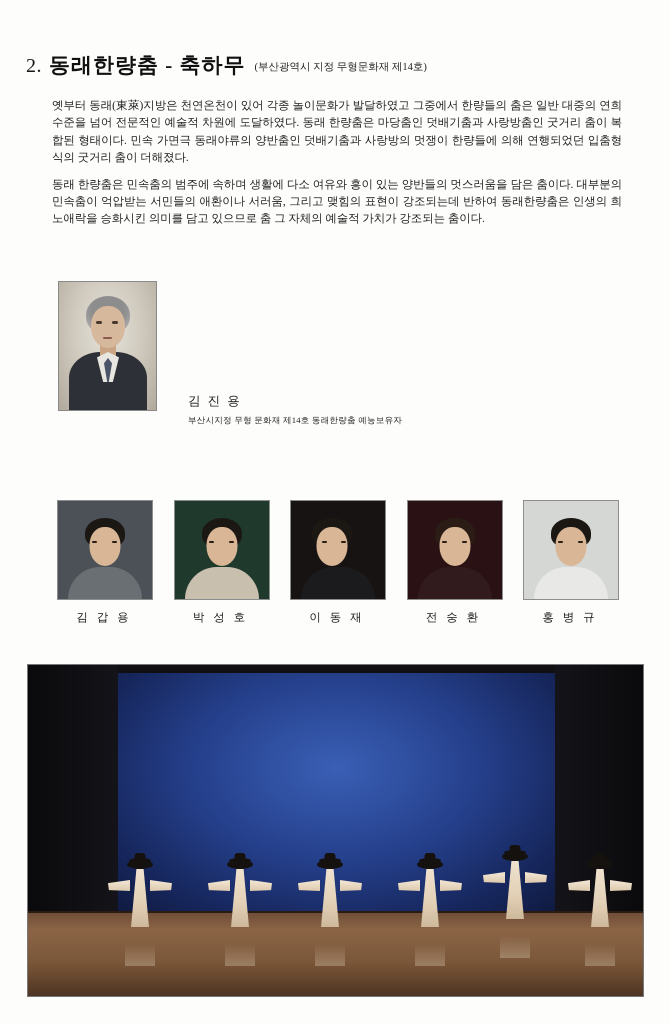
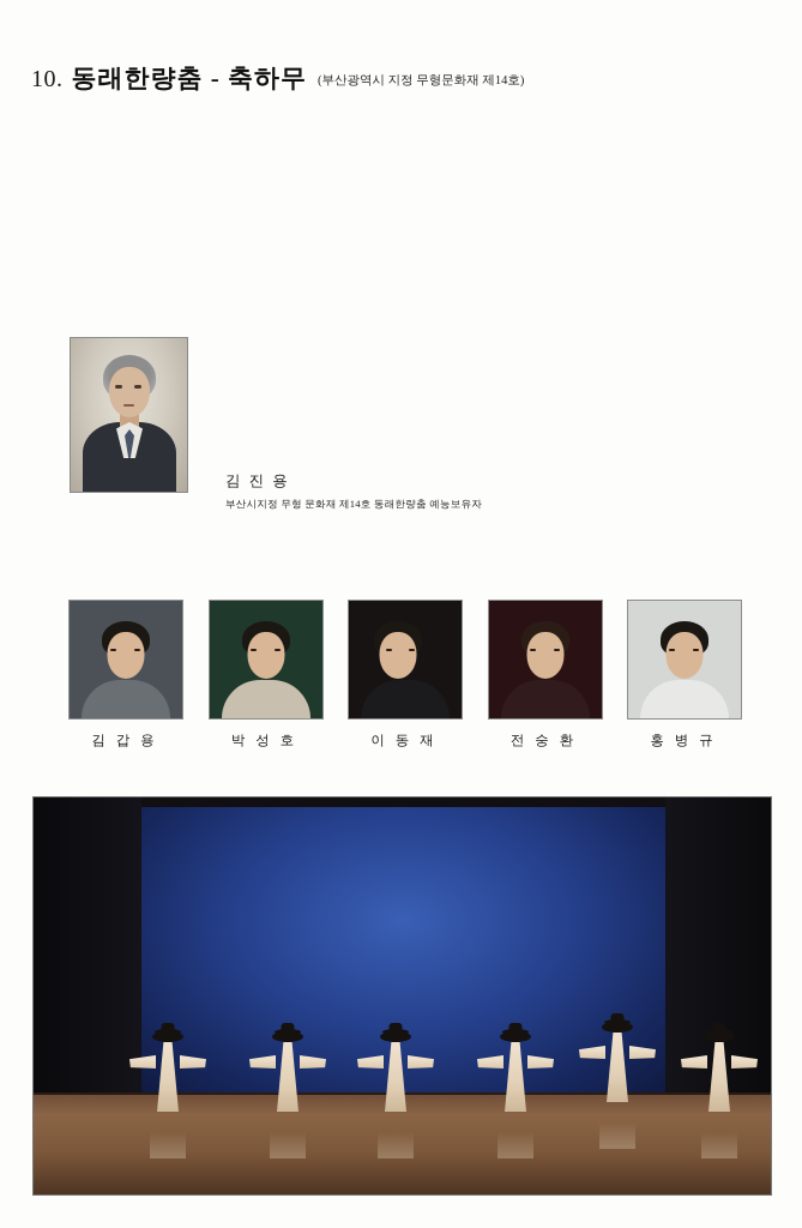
- 2.
+ 10.
  동래한량춤 - 축하무
  (부산광역시 지정 무형문화재 제14호)
- 옛부터 동래(東萊)지방은 천연온천이 있어 각종 놀이문화가 발달하였고 그중에서 한량들의 춤은 일반 대중의 연희 수준을 넘어 전문적인 예술적 차원에 도달하였다. 동래 한량춤은 마당춤인 덧배기춤과 사랑방춤인 굿거리 춤이 복합된 형태이다. 민속 가면극 동래야류의 양반춤인 덧배기춤과 사랑방의 멋쟁이 한량들에 의해 연행되었던 입춤형식의 굿거리 춤이 더해졌다.
- 동래 한량춤은 민속춤의 범주에 속하며 생활에 다소 여유와 흥이 있는 양반들의 멋스러움을 담은 춤이다. 대부분의 민속춤이 억압받는 서민들의 애환이나 서러움, 그리고 맺힘의 표현이 강조되는데 반하여 동래한량춤은 인생의 희노애락을 승화시킨 의미를 담고 있으므로 춤 그 자체의 예술적 가치가 강조되는 춤이다.
  김 진 용
  부산시지정 무형 문화재 제14호 동래한량춤 예능보유자
  김 갑 용
  박 성 호
  이 동 재
  전 숭 환
  홍 병 규
